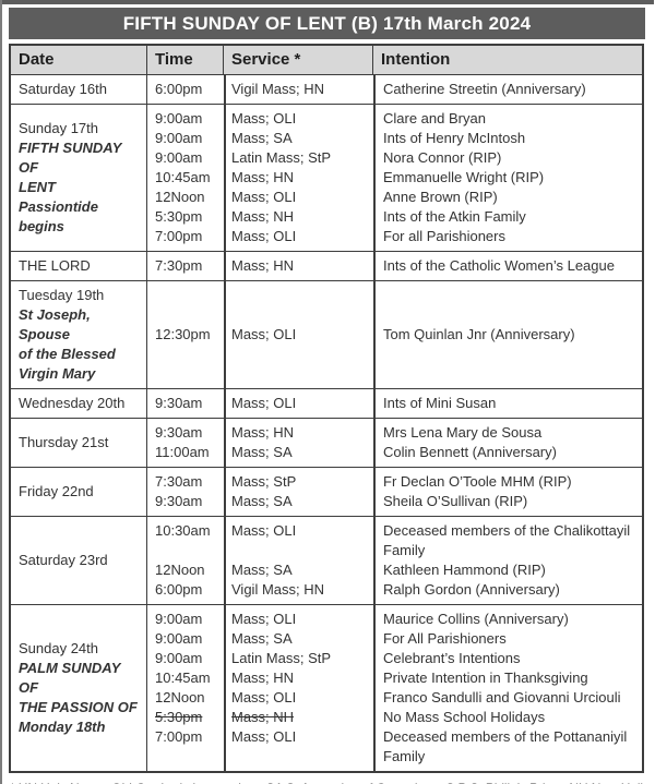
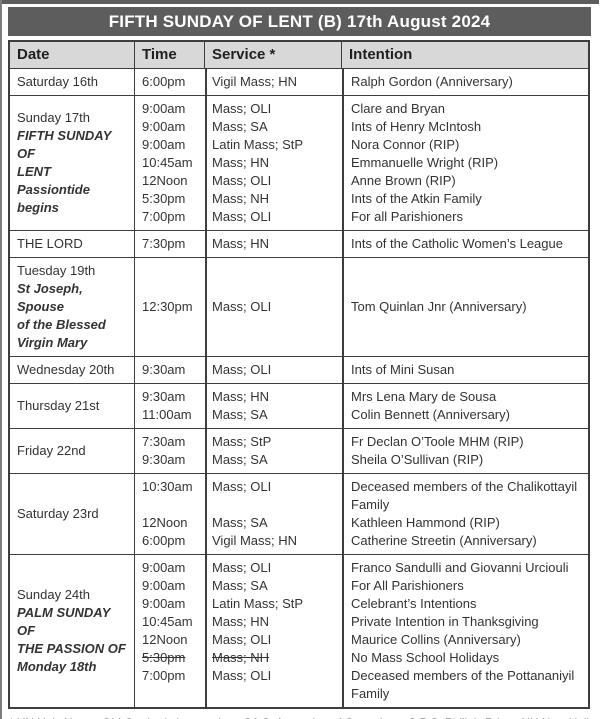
- FIFTH SUNDAY OF LENT (B) 17th March 2024
+ FIFTH SUNDAY OF LENT (B) 17th August 2024
  Date
  Time
  Service *
  Intention
  Saturday 16th
  6:00pm
  Vigil Mass; HN
- Catherine Streetin (Anniversary)
+ Ralph Gordon (Anniversary)
  Sunday 17th
  FIFTH SUNDAY OF
  LENT
  Passiontide begins
  9:00am
  Mass; OLI
  Clare and Bryan
  9:00am
  Mass; SA
  Ints of Henry McIntosh
  9:00am
  Latin Mass; StP
  Nora Connor (RIP)
  10:45am
  Mass; HN
  Emmanuelle Wright (RIP)
  12Noon
  Mass; OLI
  Anne Brown (RIP)
  5:30pm
  Mass; NH
  Ints of the Atkin Family
  7:00pm
  Mass; OLI
  For all Parishioners
  THE LORD
  7:30pm
  Mass; HN
  Ints of the Catholic Women’s League
  Tuesday 19th
  St Joseph, Spouse
  of the Blessed
  Virgin Mary
  12:30pm
  Mass; OLI
  Tom Quinlan Jnr (Anniversary)
  Wednesday 20th
  9:30am
  Mass; OLI
  Ints of Mini Susan
  Thursday 21st
  9:30am
  Mass; HN
  Mrs Lena Mary de Sousa
  11:00am
  Mass; SA
  Colin Bennett (Anniversary)
  Friday 22nd
  7:30am
  Mass; StP
  Fr Declan O’Toole MHM (RIP)
  9:30am
  Mass; SA
  Sheila O’Sullivan (RIP)
  Saturday 23rd
  10:30am
  Mass; OLI
  Deceased members of the Chalikottayil Family
  12Noon
  Mass; SA
  Kathleen Hammond (RIP)
  6:00pm
  Vigil Mass; HN
- Ralph Gordon (Anniversary)
+ Catherine Streetin (Anniversary)
  Sunday 24th
  PALM SUNDAY OF
  THE PASSION OF
  Monday 18th
  9:00am
  Mass; OLI
- Maurice Collins (Anniversary)
+ Franco Sandulli and Giovanni Urciouli
  9:00am
  Mass; SA
  For All Parishioners
  9:00am
  Latin Mass; StP
  Celebrant’s Intentions
  10:45am
  Mass; HN
  Private Intention in Thanksgiving
  12Noon
  Mass; OLI
- Franco Sandulli and Giovanni Urciouli
+ Maurice Collins (Anniversary)
  5:30pm
  Mass; NH
  No Mass School Holidays
  7:00pm
  Mass; OLI
  Deceased members of the Pottananiyil Family
